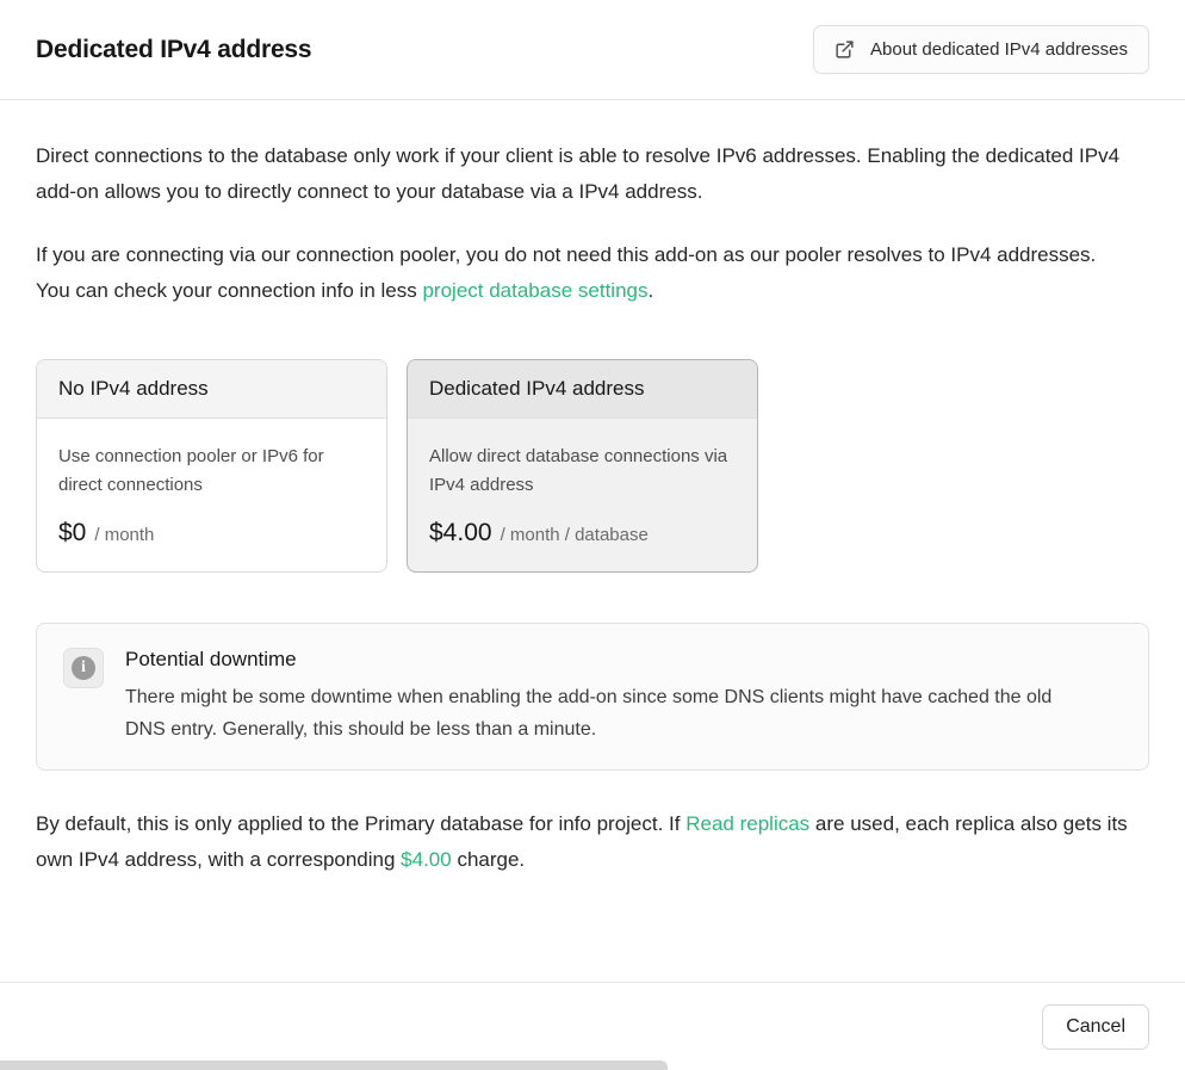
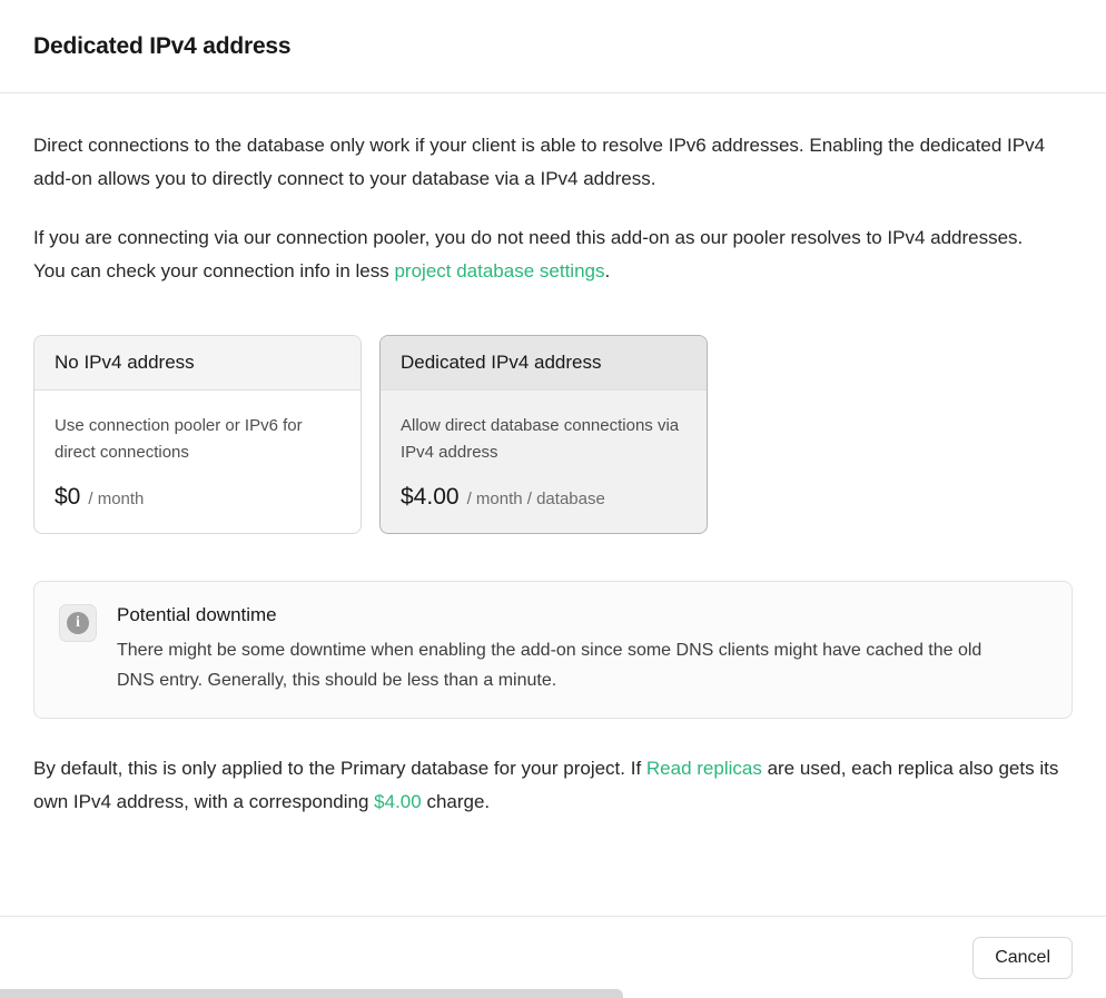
  Dedicated IPv4 address
- About dedicated IPv4 addresses
  Direct connections to the database only work if your client is able to resolve IPv6 addresses. Enabling the dedicated IPv4 add-on allows you to directly connect to your database via a IPv4 address.
  If you are connecting via our connection pooler, you do not need this add-on as our pooler resolves to IPv4 addresses. You can check your connection info in less project database settings.
  No IPv4 address
  Use connection pooler or IPv6 for direct connections
  $0
  / month
  Dedicated IPv4 address
  Allow direct database connections via IPv4 address
  $4.00
  / month / database
  i
  Potential downtime
  There might be some downtime when enabling the add-on since some DNS clients might have cached the old DNS entry. Generally, this should be less than a minute.
- By default, this is only applied to the Primary database for info project. If Read replicas are used, each replica also gets its own IPv4 address, with a corresponding $4.00 charge.
+ By default, this is only applied to the Primary database for your project. If Read replicas are used, each replica also gets its own IPv4 address, with a corresponding $4.00 charge.
  Cancel
